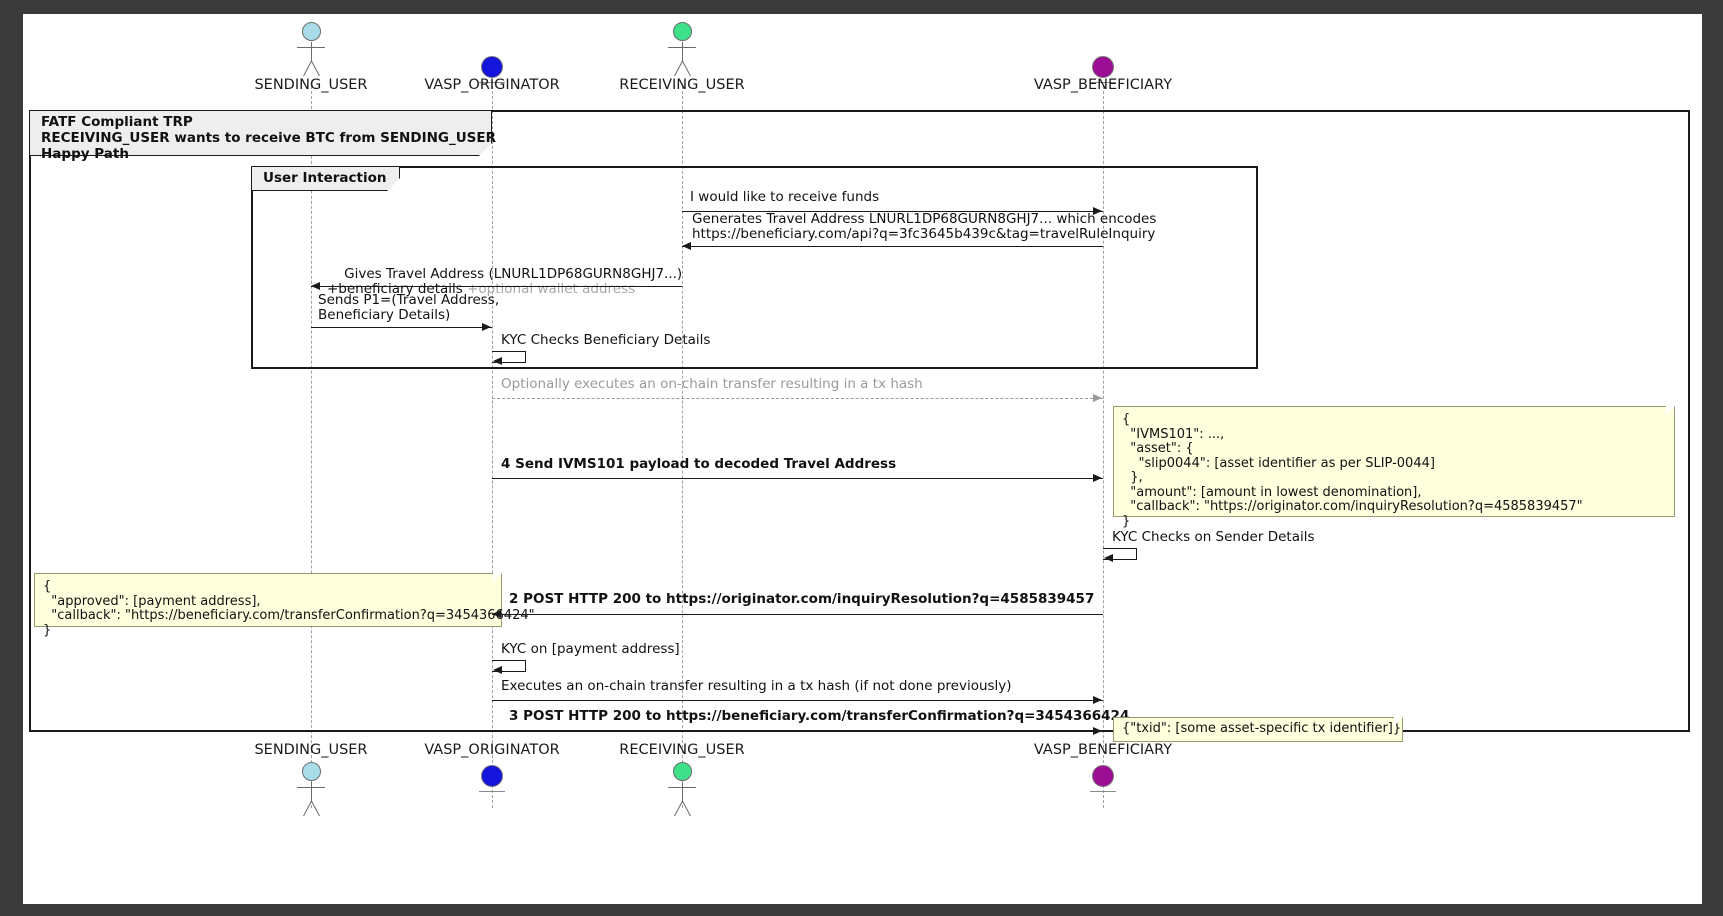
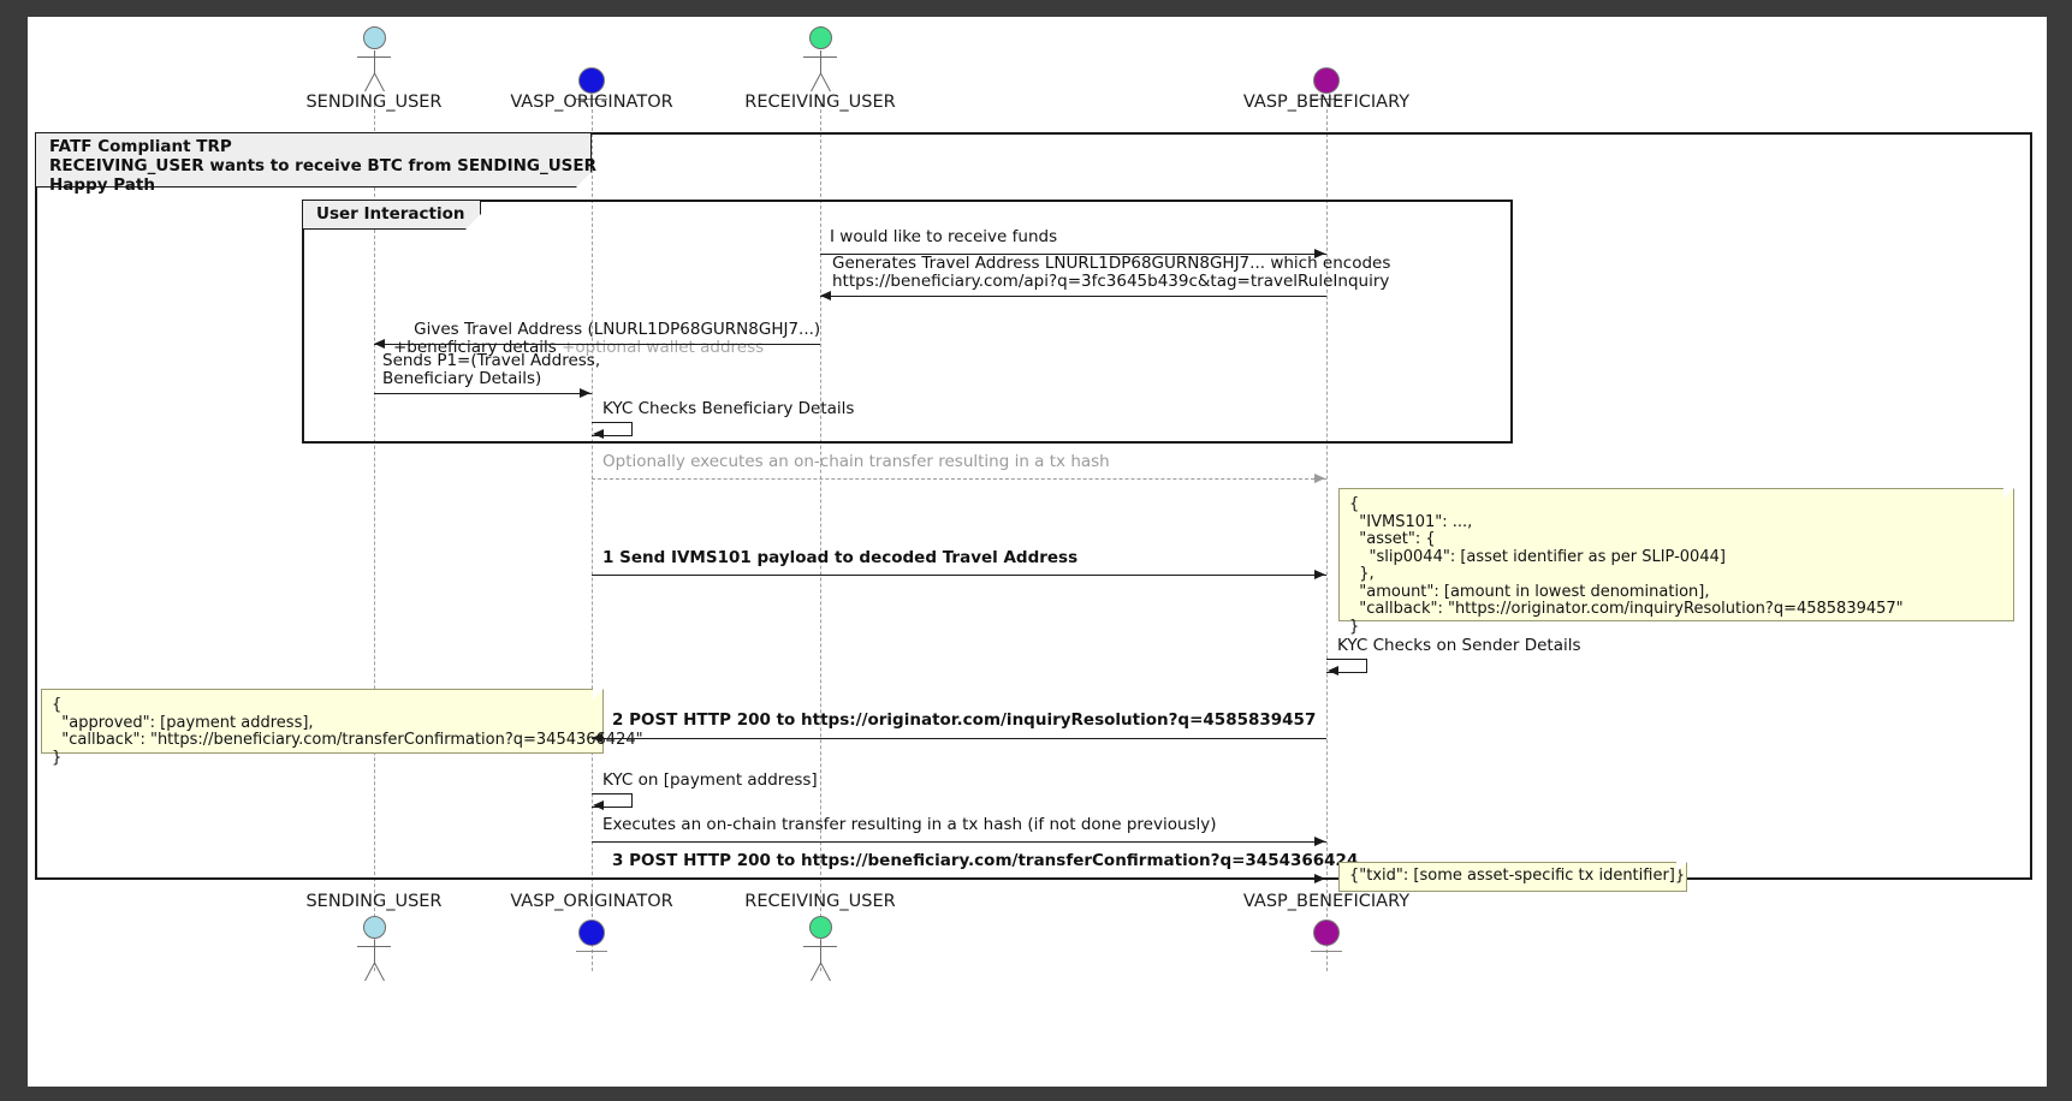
  SENDING_USER
  VASP_ORIGINATOR
  RECEIVING_USER
  VASP_BENEFICIARY
  FATF Compliant TRP
  RECEIVING_USER wants to receive BTC from SENDING_USER
  Happy Path
  User Interaction
  I would like to receive funds
  Generates Travel Address LNURL1DP68GURN8GHJ7... which encodes
  https://beneficiary.com/api?q=3fc3645b439c&tag=travelRuleInquiry
  Gives Travel Address (LNURL1DP68GURN8GHJ7...)
  +beneficiary details +optional wallet address
  Sends P1=(Travel Address,
  Beneficiary Details)
  KYC Checks Beneficiary Details
  Optionally executes an on-chain transfer resulting in a tx hash
- 4 Send IVMS101 payload to decoded Travel Address
+ 1 Send IVMS101 payload to decoded Travel Address
  {
  "IVMS101": ...,
  "asset": {
  "slip0044": [asset identifier as per SLIP-0044]
  },
  "amount": [amount in lowest denomination],
  "callback": "https://originator.com/inquiryResolution?q=4585839457"
  }
  KYC Checks on Sender Details
  {
  "approved": [payment address],
  "callback": "https://beneficiary.com/transferConfirmation?q=3454366424"
  }
  2 POST HTTP 200 to https://originator.com/inquiryResolution?q=4585839457
  KYC on [payment address]
  Executes an on-chain transfer resulting in a tx hash (if not done previously)
  3 POST HTTP 200 to https://beneficiary.com/transferConfirmation?q=3454366424
  {"txid": [some asset-specific tx identifier]}
  SENDING_USER
  VASP_ORIGINATOR
  RECEIVING_USER
  VASP_BENEFICIARY
